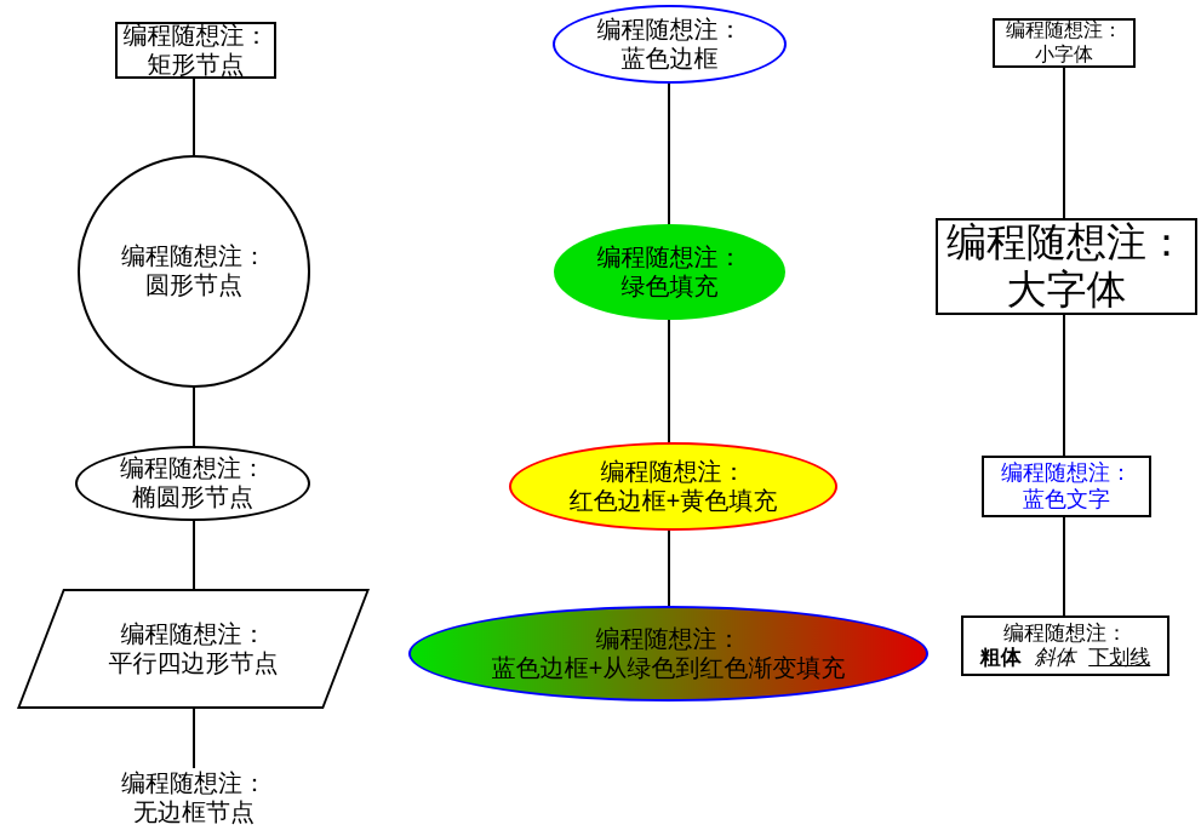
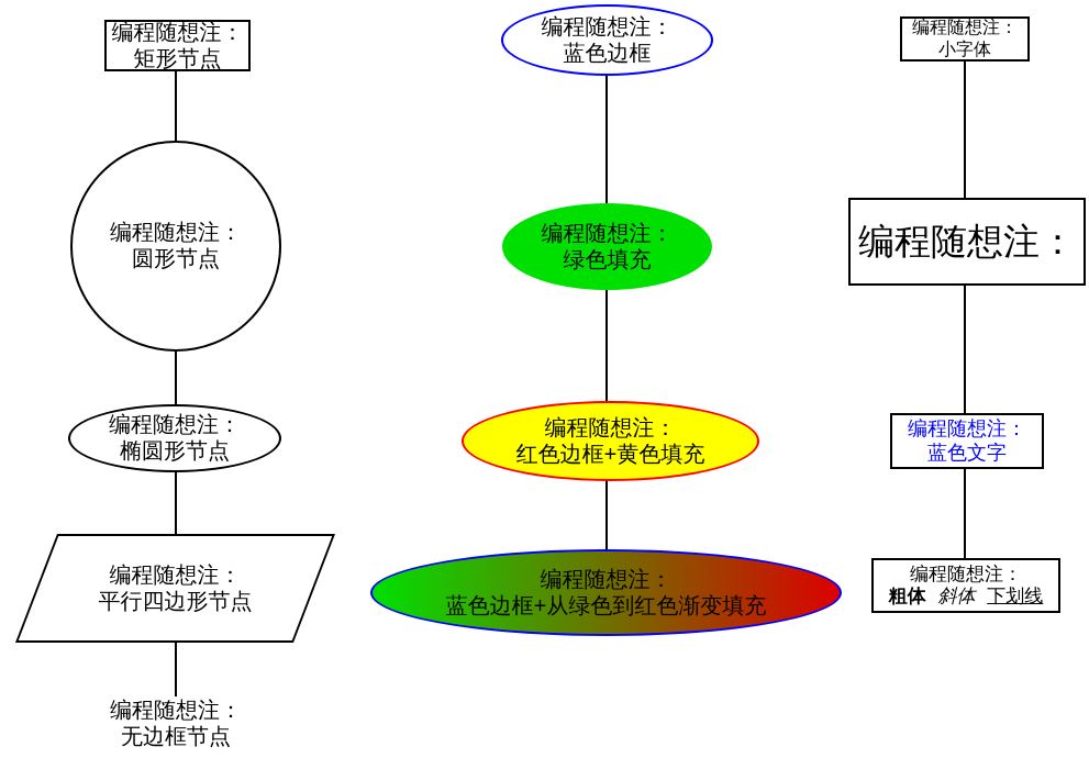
  编程随想注：
  矩形节点
  编程随想注：
  圆形节点
  编程随想注：
  椭圆形节点
  编程随想注：
  平行四边形节点
  编程随想注：
  无边框节点
  编程随想注：
  蓝色边框
  编程随想注：
  绿色填充
  编程随想注：
  红色边框+黄色填充
  编程随想注：
  蓝色边框+从绿色到红色渐变填充
  编程随想注：
  小字体
  编程随想注：
- 大字体
  编程随想注：
  蓝色文字
  编程随想注：
  粗体 斜体 下划线
